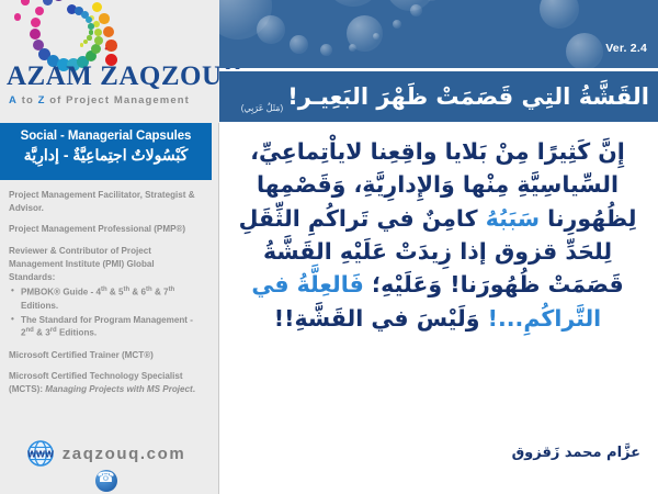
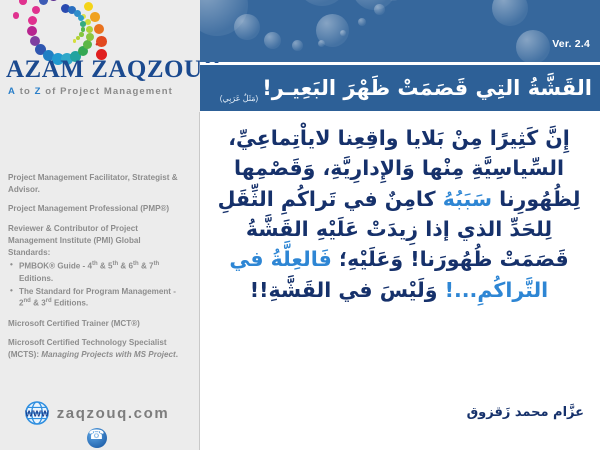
  AZAM Z
  ˙
  AQZOU
  A to Z of Project Management
- Social - Managerial Capsules
- كَبْسُولاتٌ اجتِماعِيَّةٌ - إدارِيَّة
  Project Management Facilitator, Strategist & Advisor.
  Project Management Professional (PMP®)
  Reviewer & Contributor of Project Management Institute (PMI) Global Standards:
  PMBOK® Guide - 4 & 5 & 6 & 7 Editions.
  The Standard for Program Management - 2 & 3 Editions.
  Microsoft Certified Trainer (MCT®)
  Microsoft Certified Technology Specialist (MCTS): Managing Projects with MS Project.
  WWW
  zaqzouq.com
  Ver. 2.4
  القَشَّةُ التِي قَصَمَتْ ظَهْرَ البَعِيـر!
  (مَثَلٌ عَرَبِي)
  إِنَّ كَثِيرًا مِنْ بَلايا واقِعِنا لاياْتِماعِيِّ،
  السِّياسِيَّةِ مِنْها وَالإِدارِيَّةِ، وَقَصْمِها
  لِظُهُورِنا سَبَبُهُ كامِنٌ في تَراكُمِ الثِّقَلِ
- لِلحَدِّ قزوق إذا زِيدَتْ عَلَيْهِ القَشَّةُ
+ لِلحَدِّ الذي إذا زِيدَتْ عَلَيْهِ القَشَّةُ
  قَصَمَتْ ظُهُورَنا! وَعَلَيْهِ؛ فَالعِلَّةُ في
  التَّراكُمِ...! وَلَيْسَ في القَشَّةِ!!
  عزَّام محمد زَقزوق
